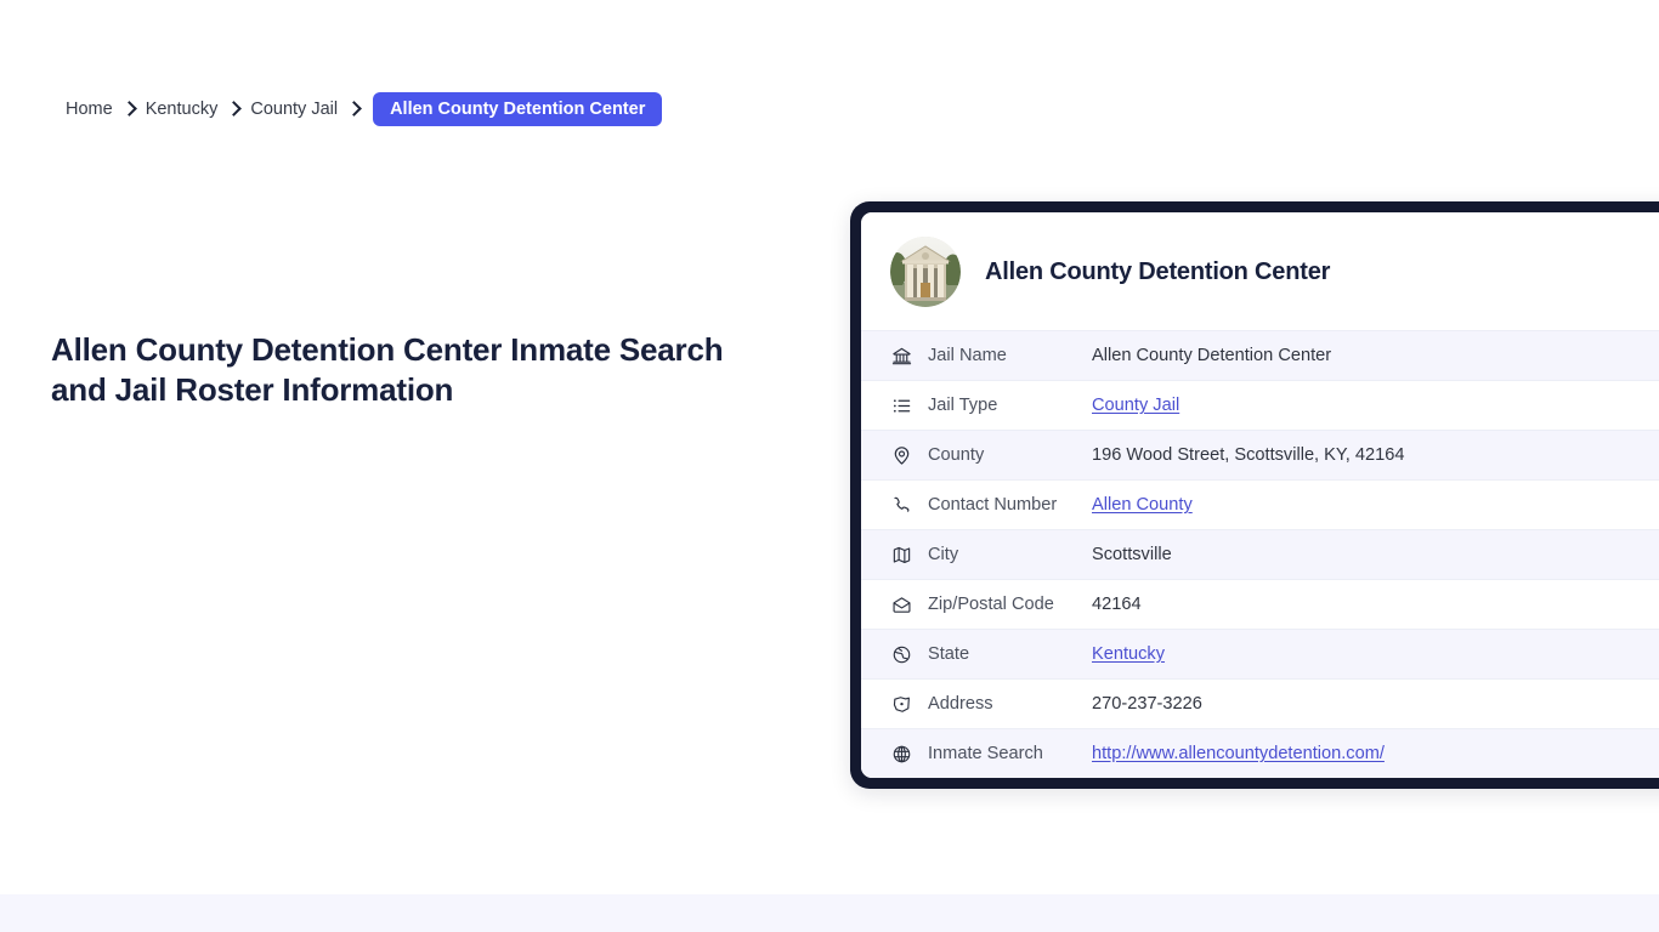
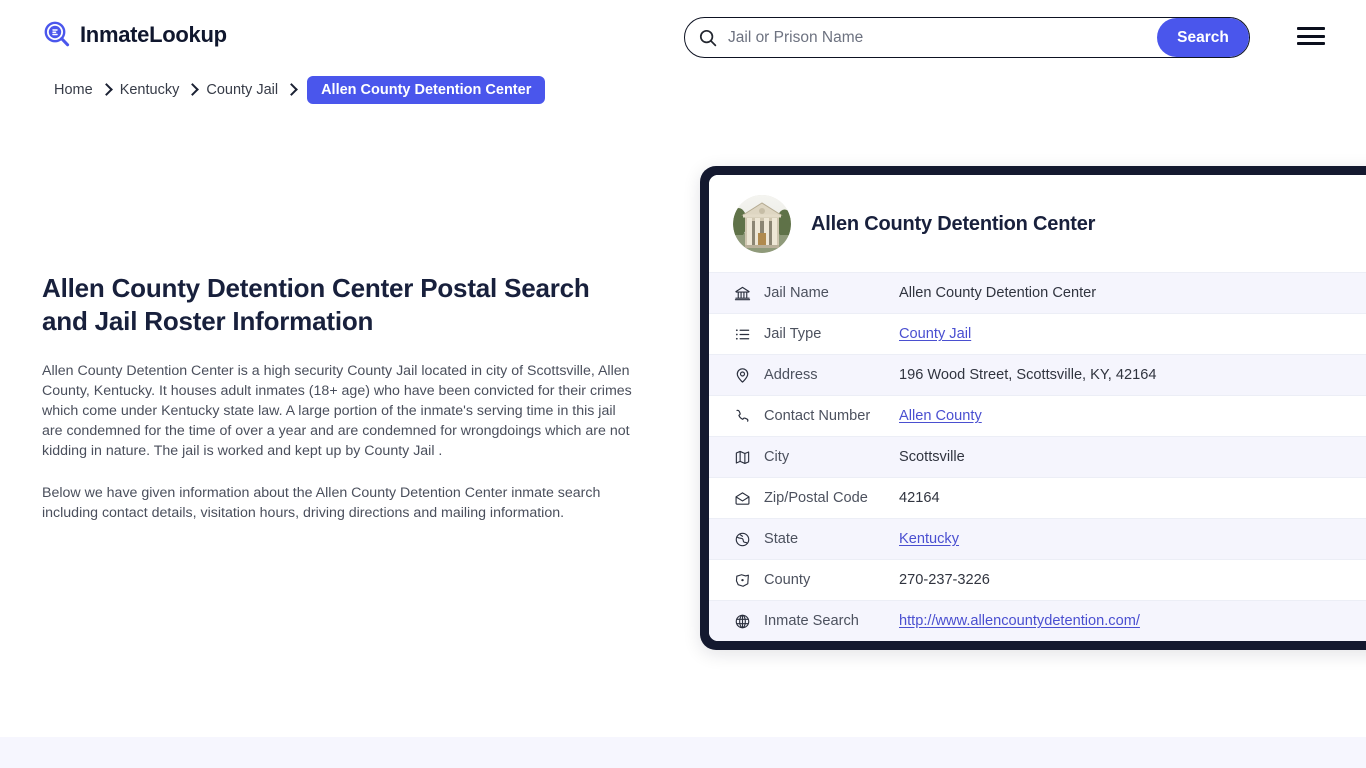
+ InmateLookup
+ Jail or Prison Name
+ Search
  Home
  Kentucky
  County Jail
  Allen County Detention Center
- Allen County Detention Center Inmate Search and Jail Roster Information
+ Allen County Detention Center Postal Search and Jail Roster Information
+ Allen County Detention Center is a high security County Jail located in city of Scottsville, Allen County, Kentucky. It houses adult inmates (18+ age) who have been convicted for their crimes which come under Kentucky state law. A large portion of the inmate's serving time in this jail are condemned for the time of over a year and are condemned for wrongdoings which are not kidding in nature. The jail is worked and kept up by County Jail .
+ Below we have given information about the Allen County Detention Center inmate search including contact details, visitation hours, driving directions and mailing information.
  Allen County Detention Center
  Jail Name
  Allen County Detention Center
  Jail Type
  County Jail
- County
+ Address
  196 Wood Street, Scottsville, KY, 42164
  Contact Number
  Allen County
  City
  Scottsville
  Zip/Postal Code
  42164
  State
  Kentucky
- Address
+ County
  270-237-3226
  Inmate Search
  http://www.allencountydetention.com/
